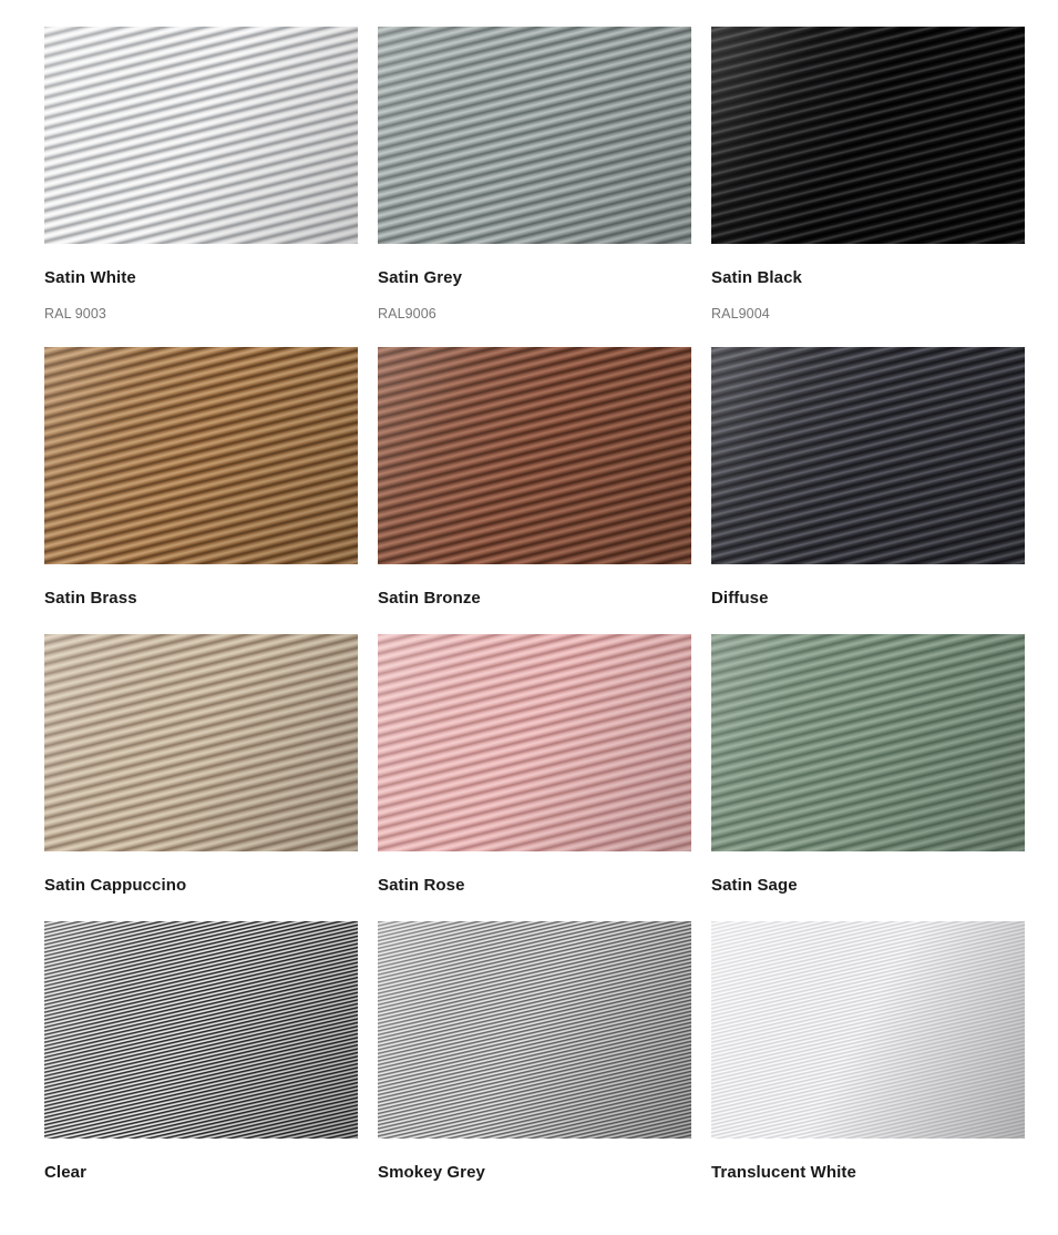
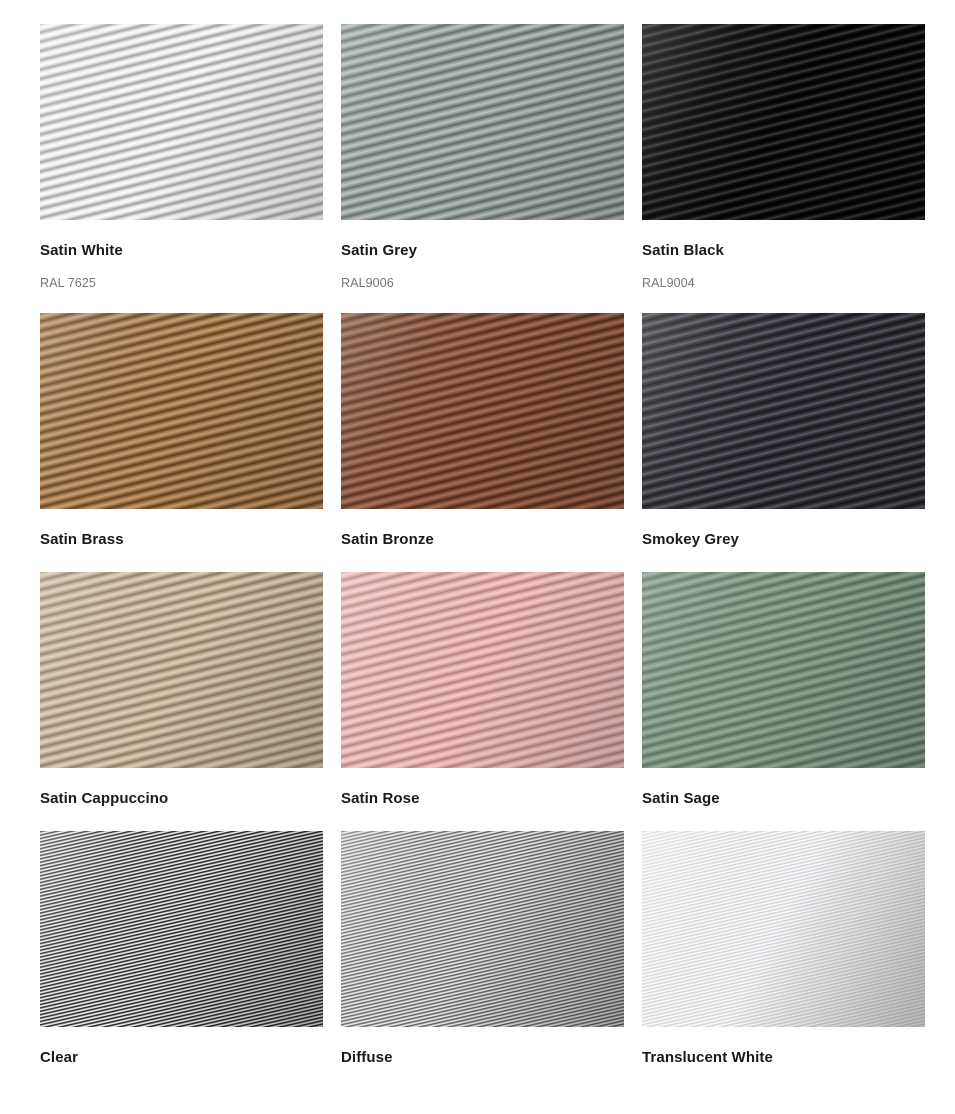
  Satin White
- RAL 9003
+ RAL 7625
  Satin Grey
  RAL9006
  Satin Black
  RAL9004
  Satin Brass
  Satin Bronze
- Diffuse
+ Smokey Grey
  Satin Cappuccino
  Satin Rose
  Satin Sage
  Clear
- Smokey Grey
+ Diffuse
  Translucent White
